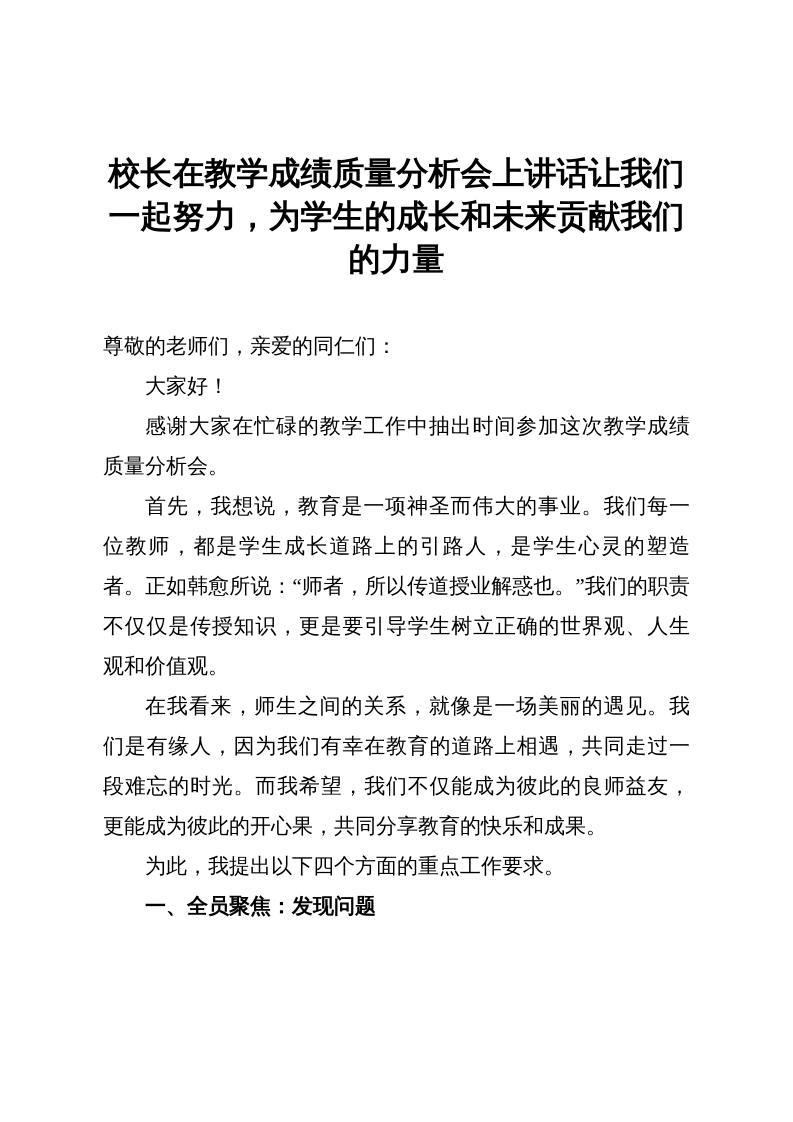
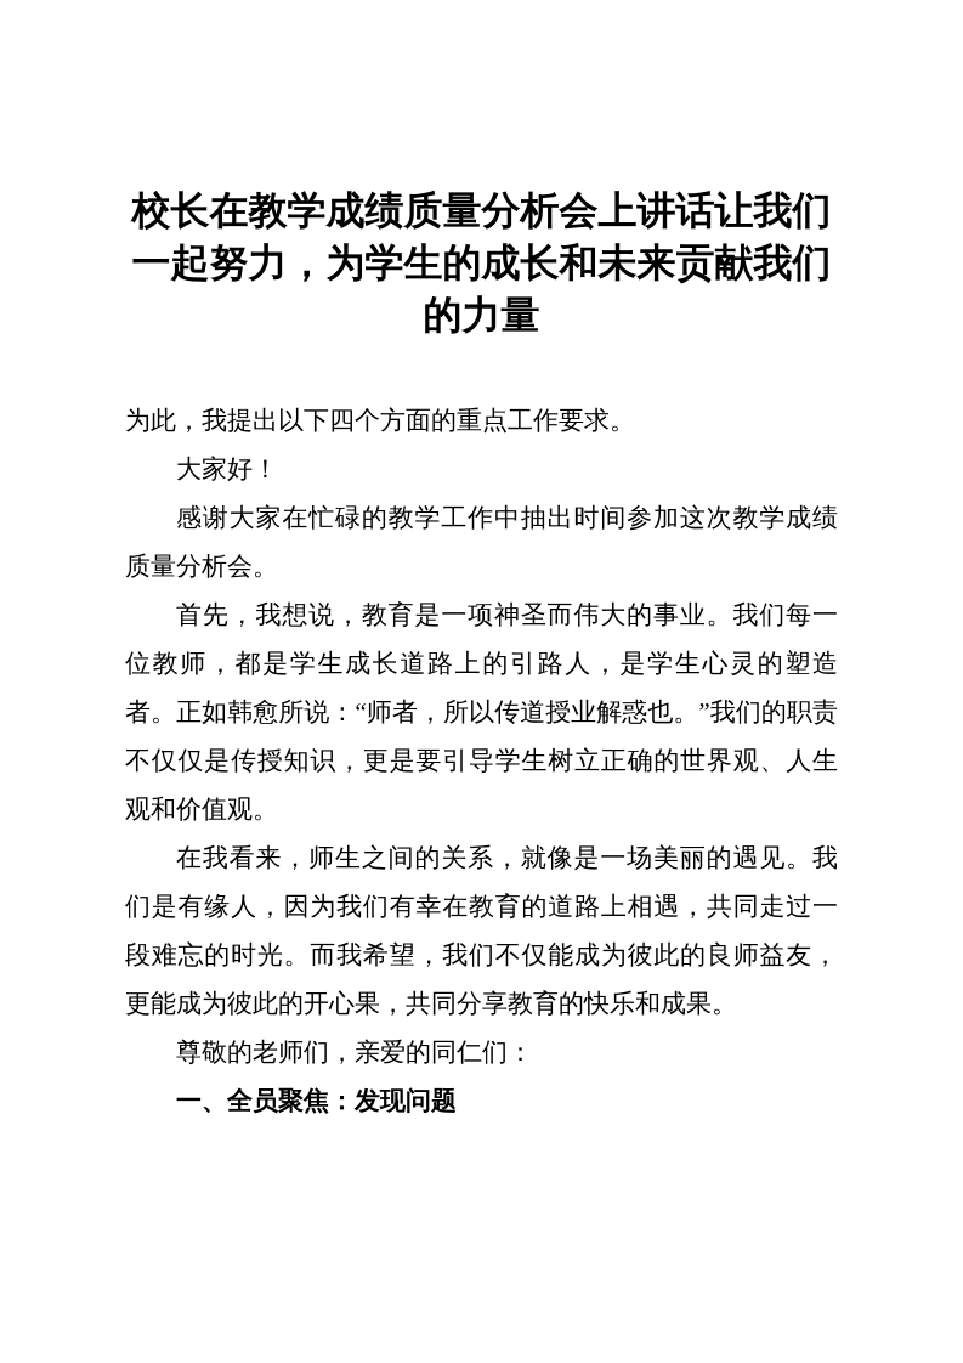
  校长在教学成绩质量分析会上讲话让我们一起努力，为学生的成长和未来贡献我们的力量
- 尊敬的老师们，亲爱的同仁们：
+ 为此，我提出以下四个方面的重点工作要求。
  大家好！
  感谢大家在忙碌的教学工作中抽出时间参加这次教学成绩质量分析会。
  首先，我想说，教育是一项神圣而伟大的事业。我们每一位教师，都是学生成长道路上的引路人，是学生心灵的塑造者。正如韩愈所说：“师者，所以传道授业解惑也。”我们的职责不仅仅是传授知识，更是要引导学生树立正确的世界观、人生观和价值观。
  在我看来，师生之间的关系，就像是一场美丽的遇见。我们是有缘人，因为我们有幸在教育的道路上相遇，共同走过一段难忘的时光。而我希望，我们不仅能成为彼此的良师益友，更能成为彼此的开心果，共同分享教育的快乐和成果。
- 为此，我提出以下四个方面的重点工作要求。
+ 尊敬的老师们，亲爱的同仁们：
  一、全员聚焦：发现问题
